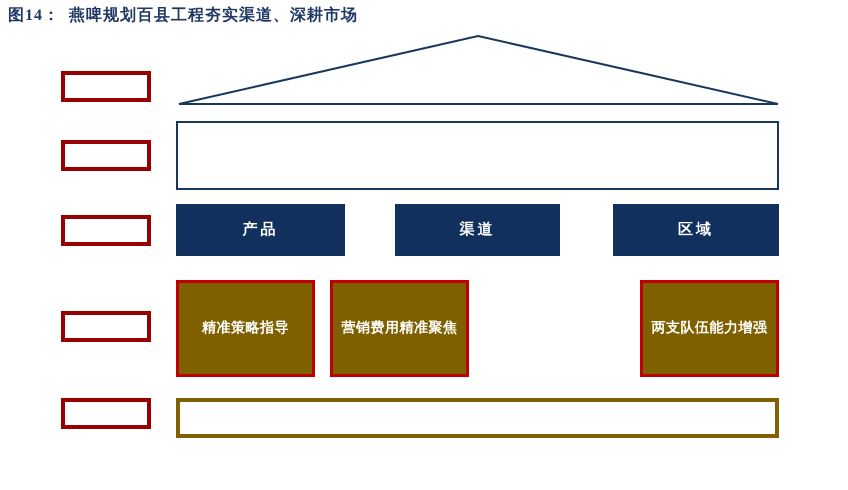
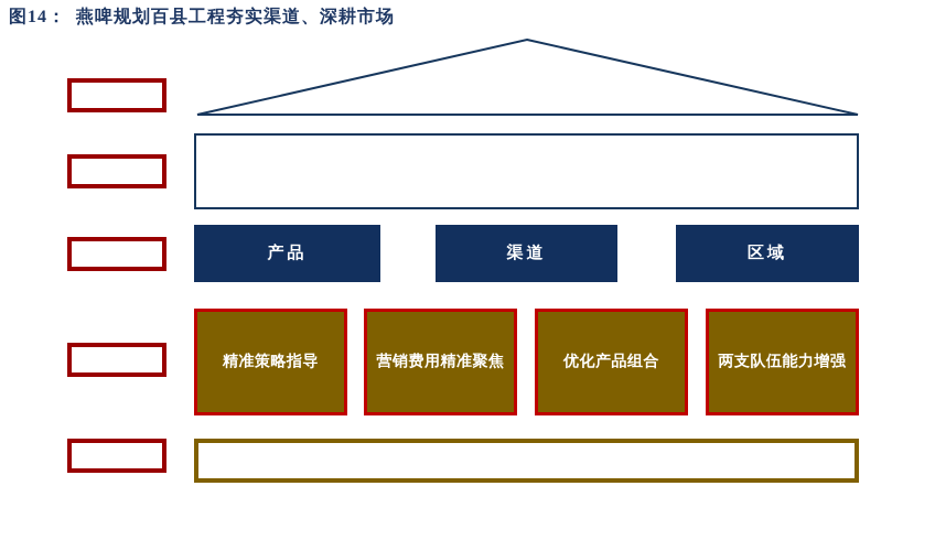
  图14： 燕啤规划百县工程夯实渠道、深耕市场
  产品
  渠道
  区域
  精准策略指导
  营销费用精准聚焦
+ 优化产品组合
  两支队伍能力增强
